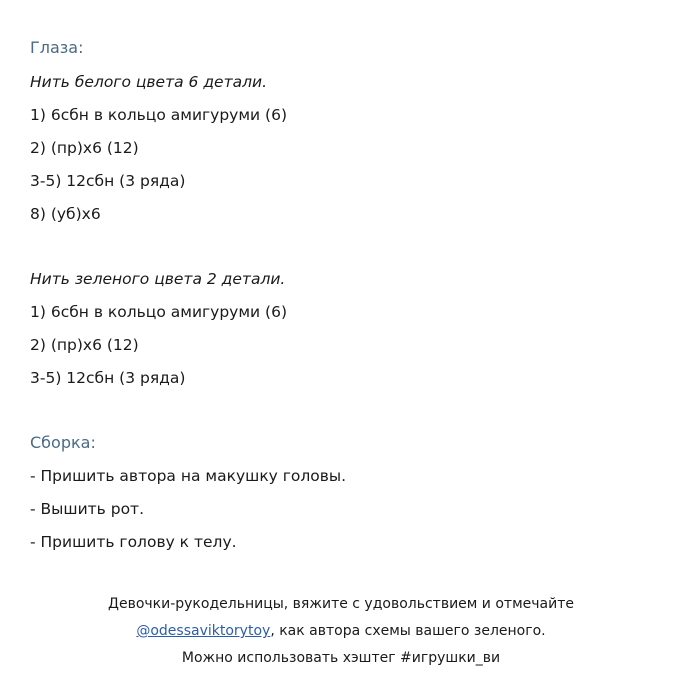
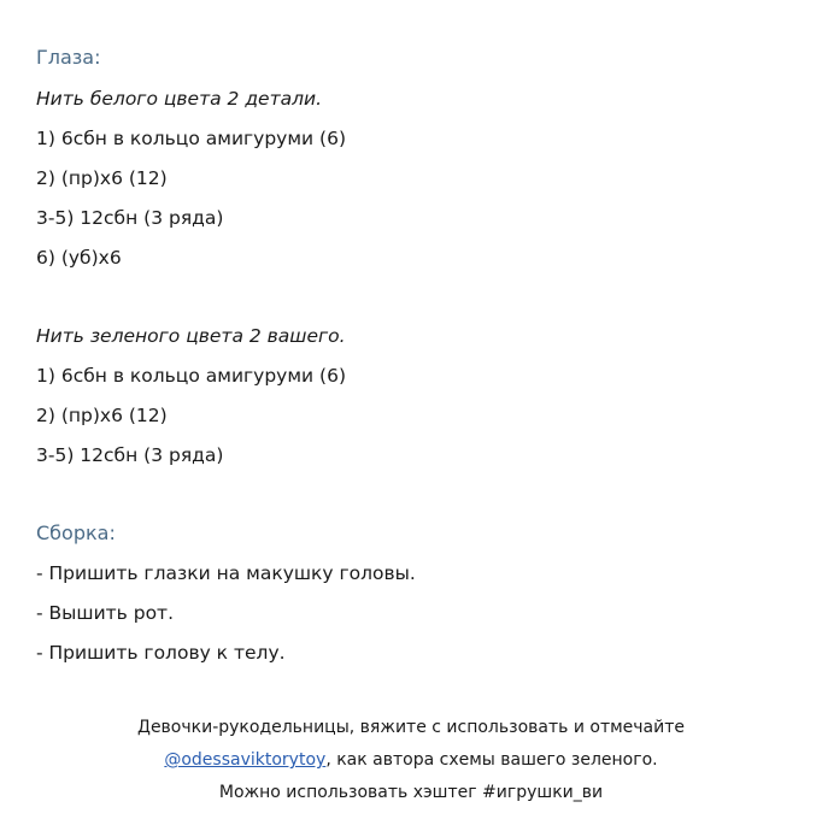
  Глаза:
- Нить белого цвета 6 детали.
+ Нить белого цвета 2 детали.
  1) 6сбн в кольцо амигуруми (6)
  2) (пр)х6 (12)
  3-5) 12сбн (3 ряда)
- 8) (уб)х6
+ 6) (уб)х6
- Нить зеленого цвета 2 детали.
+ Нить зеленого цвета 2 вашего.
  1) 6сбн в кольцо амигуруми (6)
  2) (пр)х6 (12)
  3-5) 12сбн (3 ряда)
  Сборка:
- - Пришить автора на макушку головы.
+ - Пришить глазки на макушку головы.
  - Вышить рот.
  - Пришить голову к телу.
- Девочки-рукодельницы, вяжите с удовольствием и отмечайте
+ Девочки-рукодельницы, вяжите с использовать и отмечайте
  @odessaviktorytoy, как автора схемы вашего зеленого.
  Можно использовать хэштег #игрушки_ви
